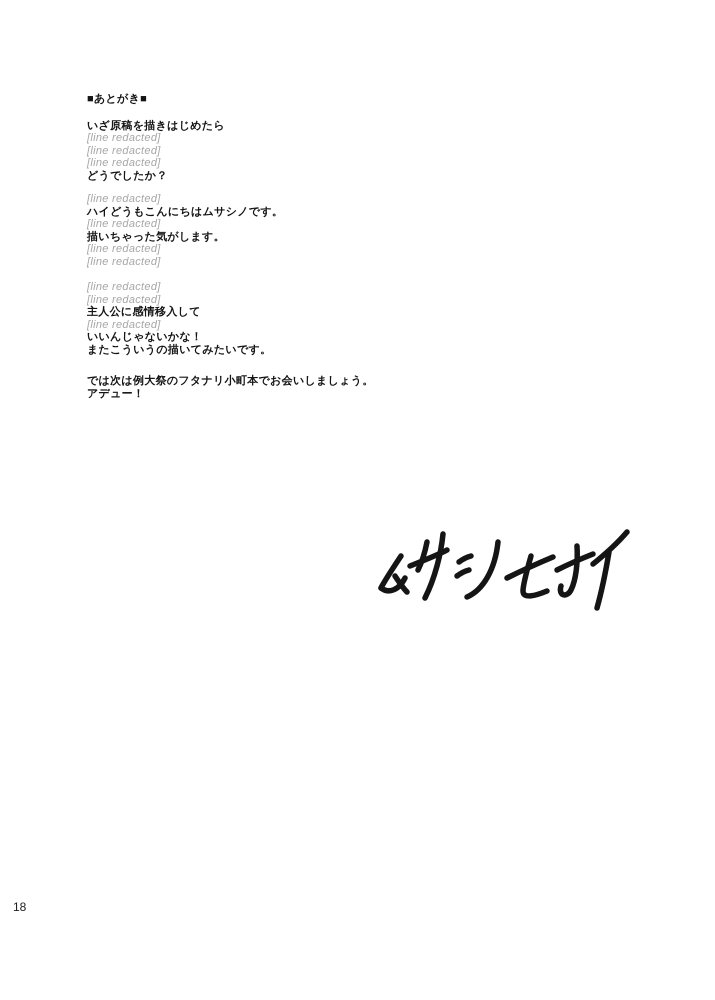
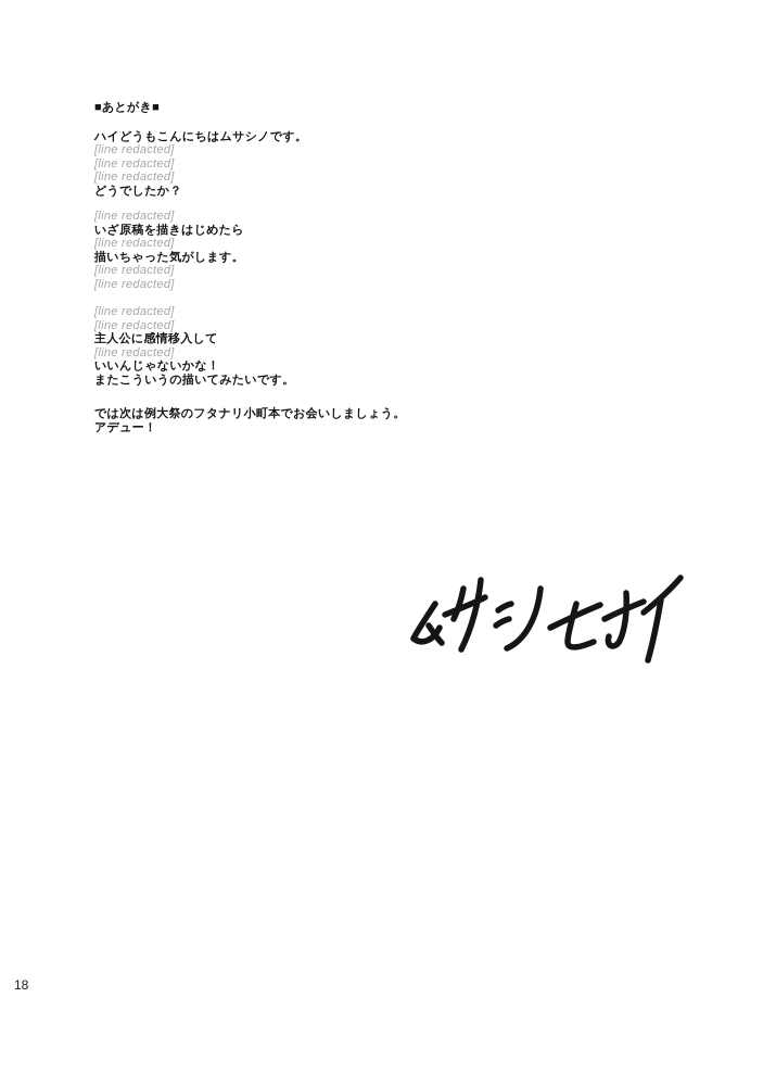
  ■あとがき■
- いざ原稿を描きはじめたら
+ ハイどうもこんにちはムサシノです。
  [line redacted]
  [line redacted]
  [line redacted]
  どうでしたか？
  [line redacted]
- ハイどうもこんにちはムサシノです。
+ いざ原稿を描きはじめたら
  [line redacted]
  描いちゃった気がします。
  [line redacted]
  [line redacted]
  [line redacted]
  [line redacted]
  主人公に感情移入して
  [line redacted]
  いいんじゃないかな！
  またこういうの描いてみたいです。
  では次は例大祭のフタナリ小町本でお会いしましょう。
  アデュー！
  18
